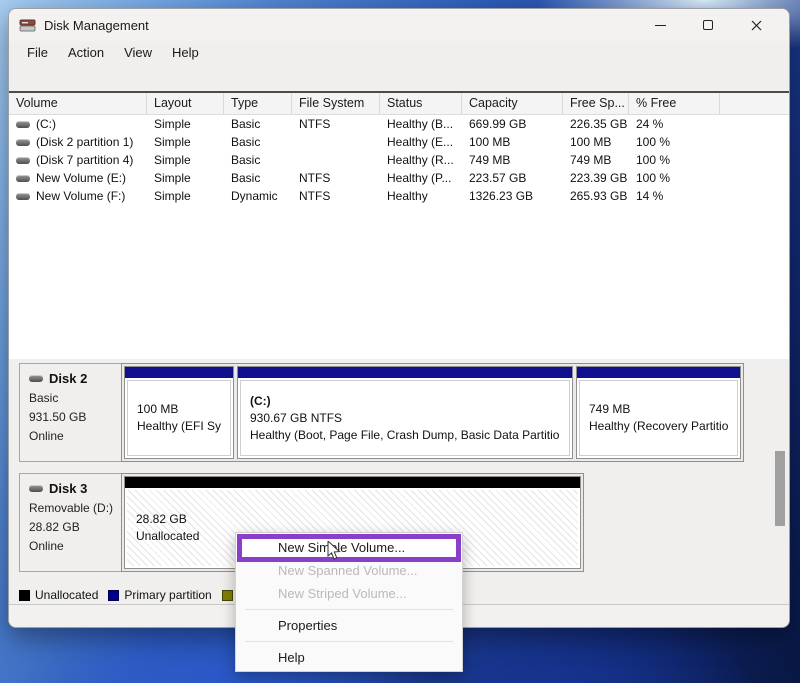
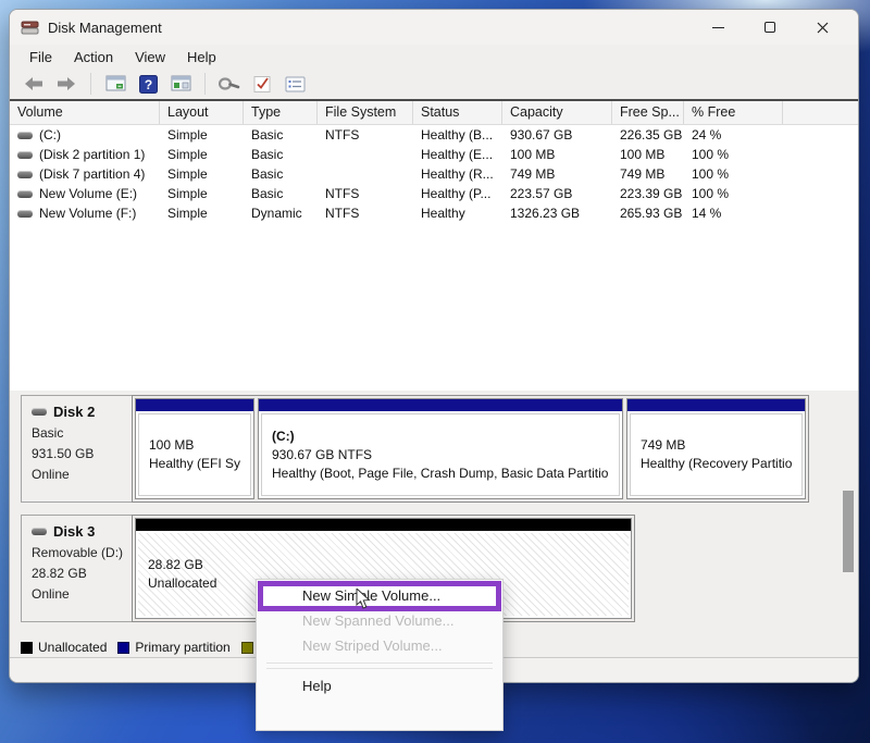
  Disk Management
  File
  Action
  View
  Help
+ ?
  Volume
  Layout
  Type
  File System
  Status
  Capacity
  Free Sp...
  % Free
  (C:)
  Simple
  Basic
  NTFS
  Healthy (B...
- 669.99 GB
+ 930.67 GB
  226.35 GB
  24 %
  (Disk 2 partition 1)
  Simple
  Basic
  Healthy (E...
  100 MB
  100 MB
  100 %
  (Disk 7 partition 4)
  Simple
  Basic
  Healthy (R...
  749 MB
  749 MB
  100 %
  New Volume (E:)
  Simple
  Basic
  NTFS
  Healthy (P...
  223.57 GB
  223.39 GB
  100 %
  New Volume (F:)
  Simple
  Dynamic
  NTFS
  Healthy
  1326.23 GB
  265.93 GB
  14 %
  Disk 2
  Basic
  931.50 GB
  Online
  100 MB
  (C:)
  930.67 GB NTFS
  Healthy (Boot, Page File, Crash Dump, Basic Data Partitio
  749 MB
  Healthy (Recovery Partitio
  Disk 3
  Removable (D:)
  28.82 GB
  Online
  28.82 GB
  Unallocated
  Unallocated
  Primary partition
  New Simle Volume...
  New Spanned Volume...
  New Striped Volume...
- Properties
  Help
